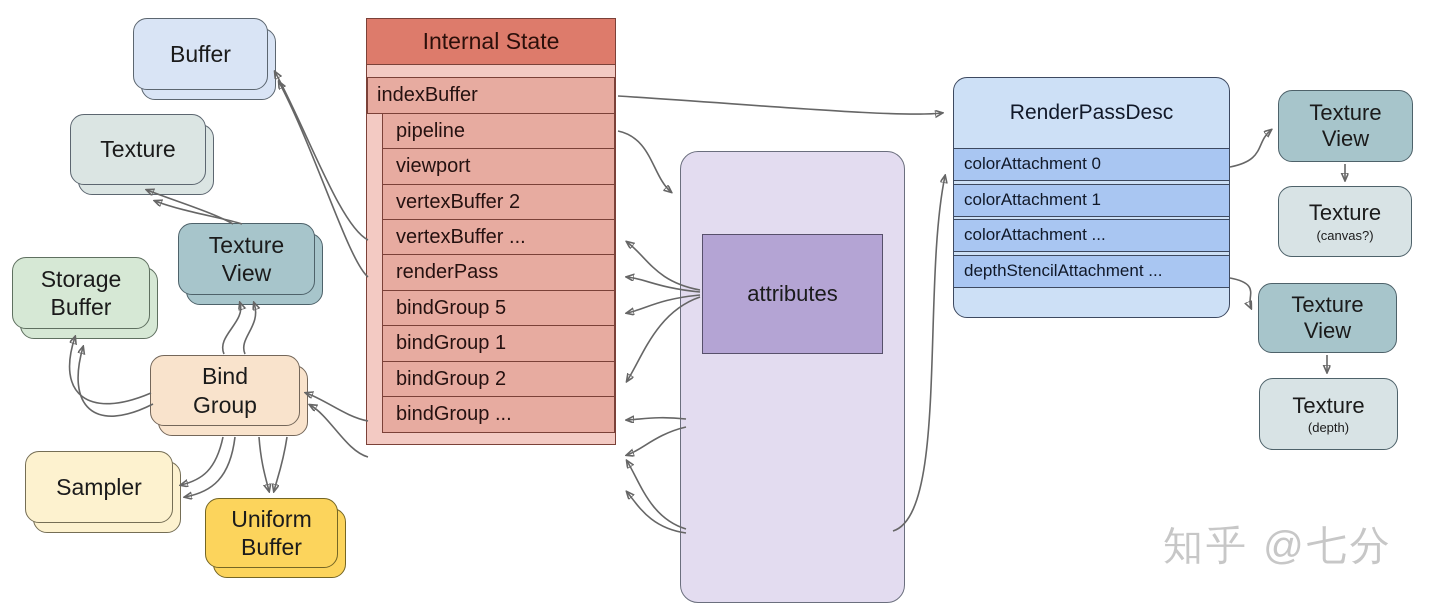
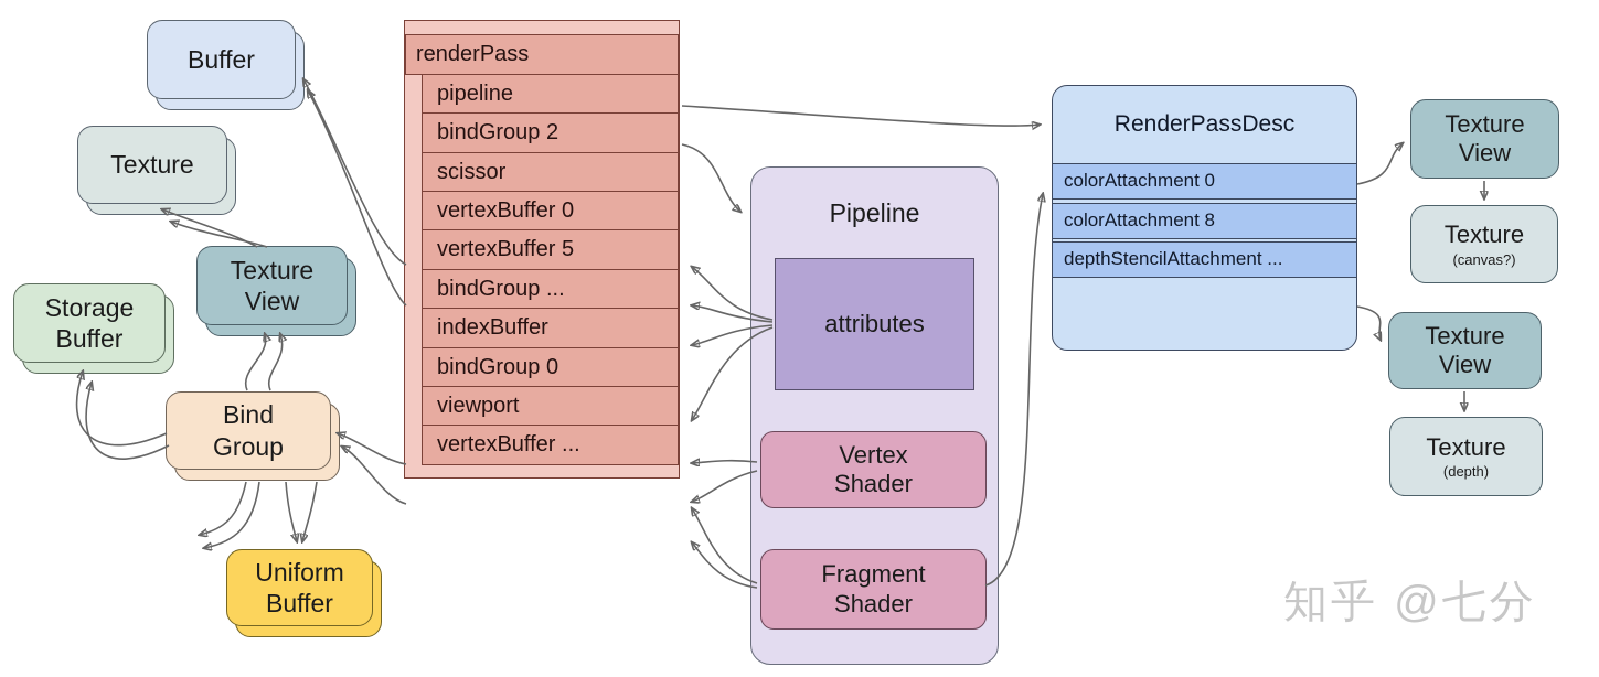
  Buffer
  Texture
  Texture View
  Storage Buffer
  Bind Group
- Sampler
  Uniform Buffer
- Internal State
- indexBuffer
+ renderPass
  pipeline
- viewport
+ bindGroup 2
+ scissor
+ vertexBuffer 0
- vertexBuffer 2
+ vertexBuffer 5
- vertexBuffer ...
+ bindGroup ...
- renderPass
+ indexBuffer
- bindGroup 5
+ bindGroup 0
- bindGroup 1
- bindGroup 2
+ viewport
- bindGroup ...
+ vertexBuffer ...
+ Pipeline
  attributes
+ Vertex Shader
+ Fragment Shader
  RenderPassDesc
  colorAttachment 0
- colorAttachment 1
+ colorAttachment 8
- colorAttachment ...
  depthStencilAttachment ...
  Texture View
  Texture
  (canvas?)
  Texture View
  Texture
  (depth)
  知乎 @七分
